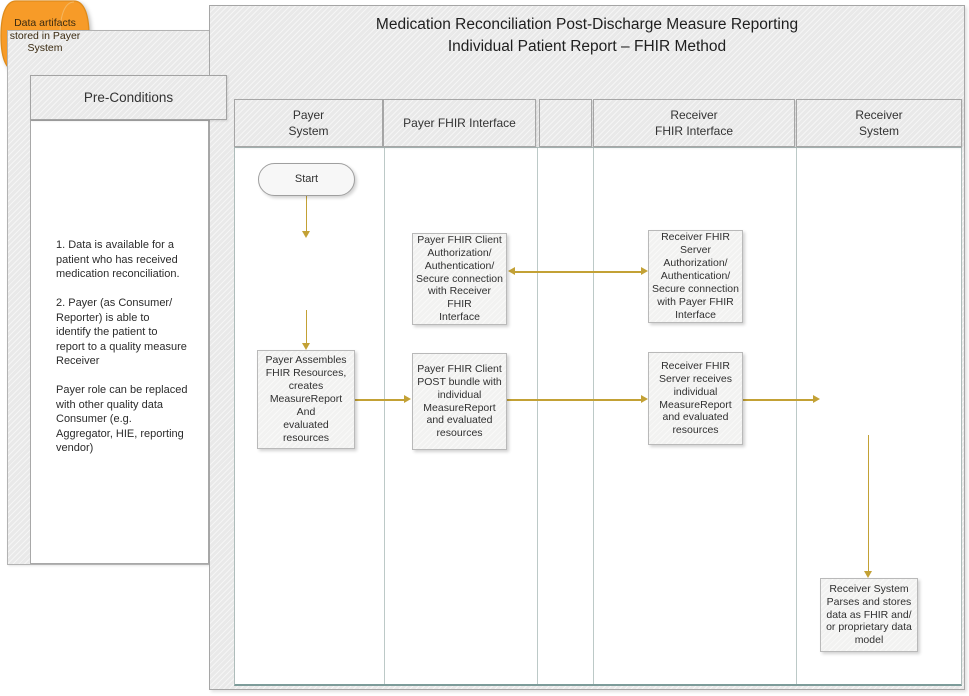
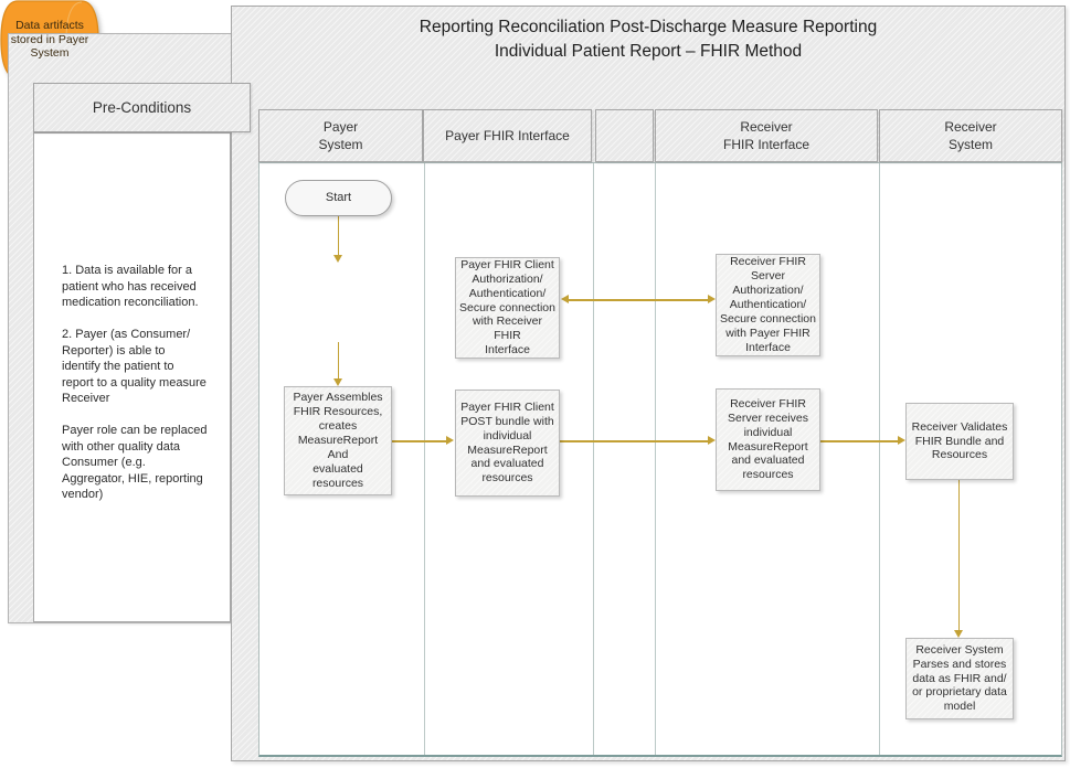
  1. Data is available for a
  patient who has received
  medication reconciliation.
  2. Payer (as Consumer/
  Reporter) is able to
  identify the patient to
  report to a quality measure
  Receiver
  Payer role can be replaced
  with other quality data
  Consumer (e.g.
  Aggregator, HIE, reporting
  vendor)
  Pre-Conditions
- Medication Reconciliation Post-Discharge Measure Reporting
+ Reporting Reconciliation Post-Discharge Measure Reporting
  Individual Patient Report – FHIR Method
  Payer
  System
  Payer FHIR Interface
  Receiver
  FHIR Interface
  Receiver
  System
  Start
  Data artifacts
  stored in Payer
  System
  Payer Assembles
  FHIR Resources,
  creates
  MeasureReport
  And
  evaluated
  resources
  Payer FHIR Client
  Authorization/
  Authentication/
  Secure connection
  with Receiver FHIR
  Interface
  Payer FHIR Client
  POST bundle with
  individual
  MeasureReport
  and evaluated
  resources
  Receiver FHIR
  Server
  Authorization/
  Authentication/
  Secure connection
  with Payer FHIR
  Interface
  Receiver FHIR
  Server receives
  individual
  MeasureReport
  and evaluated
  resources
+ Receiver Validates
+ FHIR Bundle and
+ Resources
  Receiver System
  Parses and stores
  data as FHIR and/
  or proprietary data
  model
